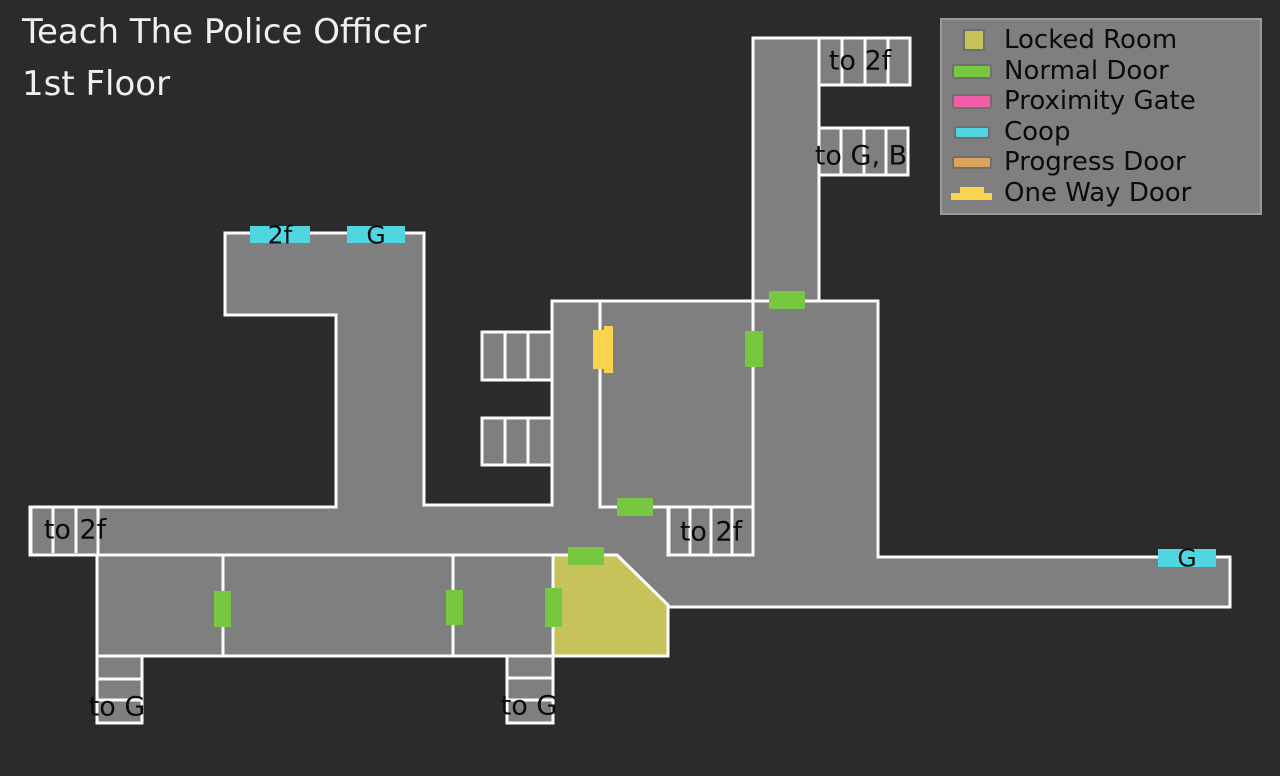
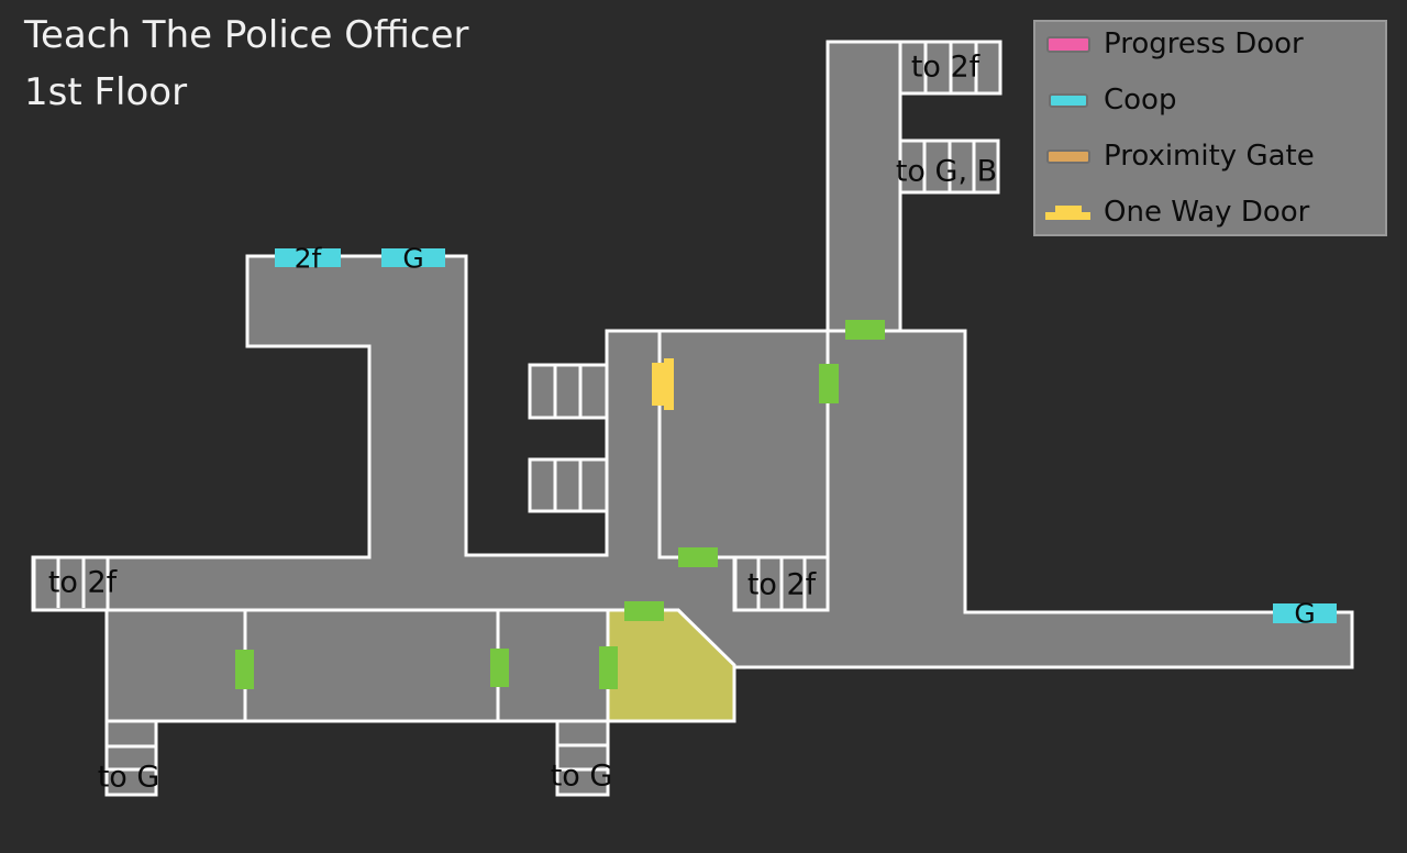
  to 2f
  to G, B
  2f
  G
  G
  to 2f
  to 2f
  to G
  to G
  Teach The Police Officer
  1st Floor
- Locked Room
- Normal Door
- Proximity Gate
+ Progress Door
  Coop
- Progress Door
+ Proximity Gate
  One Way Door
